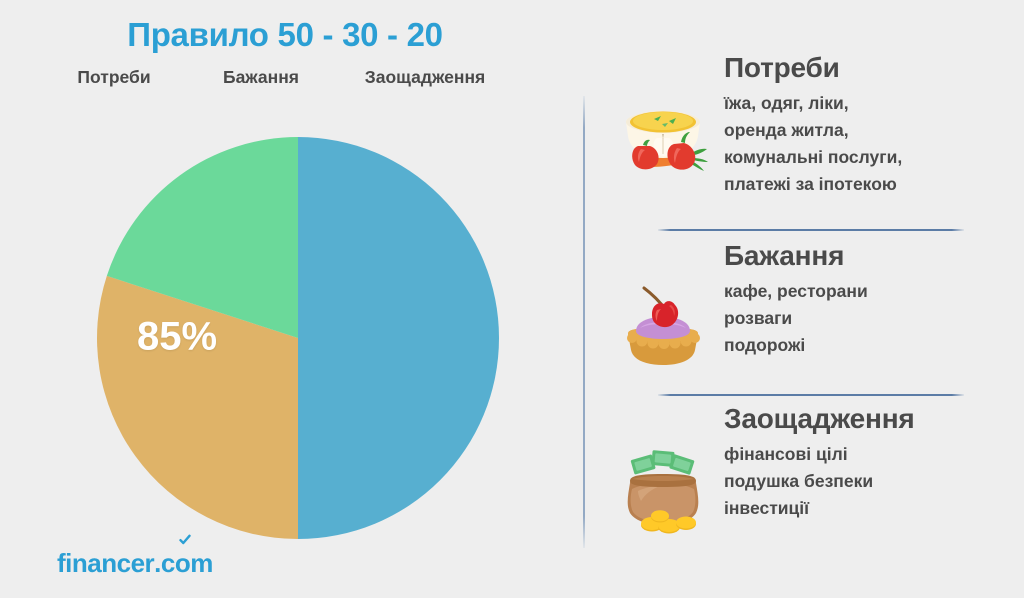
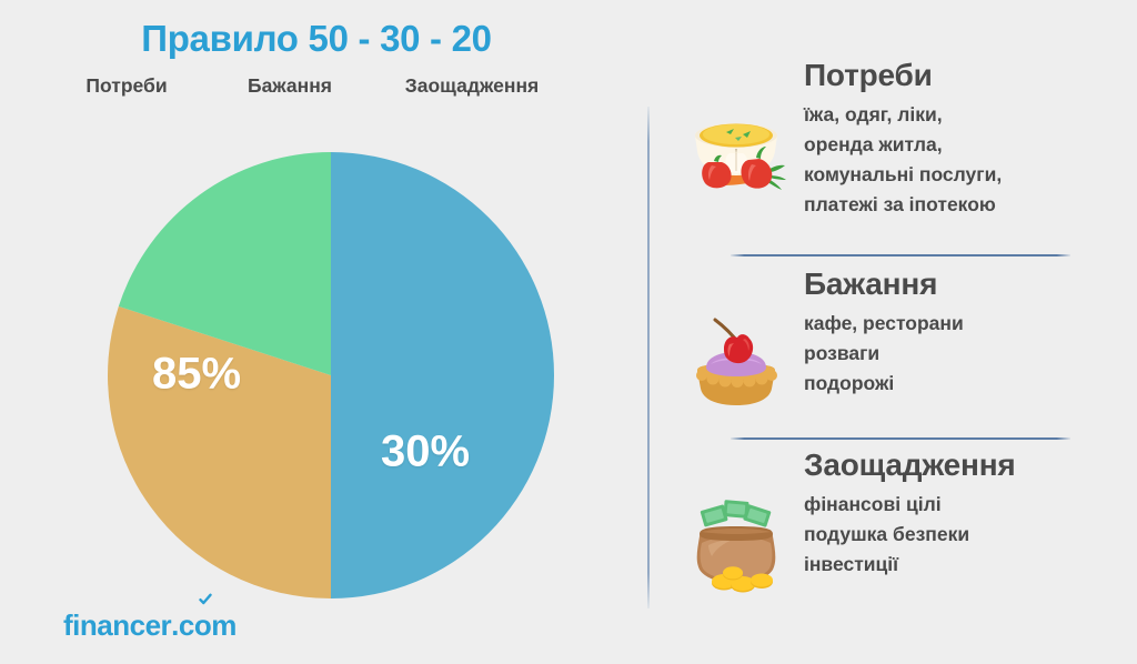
  Правило 50 - 30 - 20
  Потреби
  Бажання
  Заощадження
  85%
+ 30%
  financer
  .c
  o
  m
  Потреби
  їжа, одяг, ліки,
  оренда житла,
  комунальні послуги,
  платежі за іпотекою
  Бажання
  кафе, ресторани
  розваги
  подорожі
  Заощадження
  фінансові цілі
  подушка безпеки
  інвестиції
